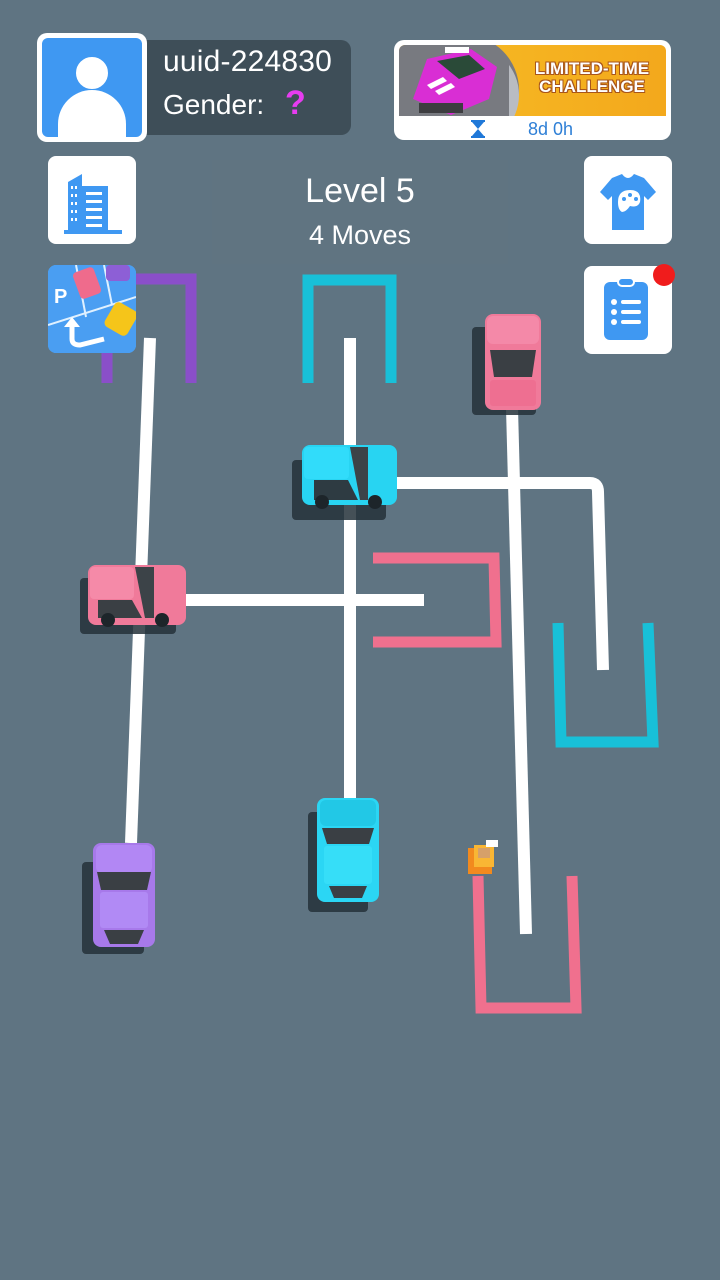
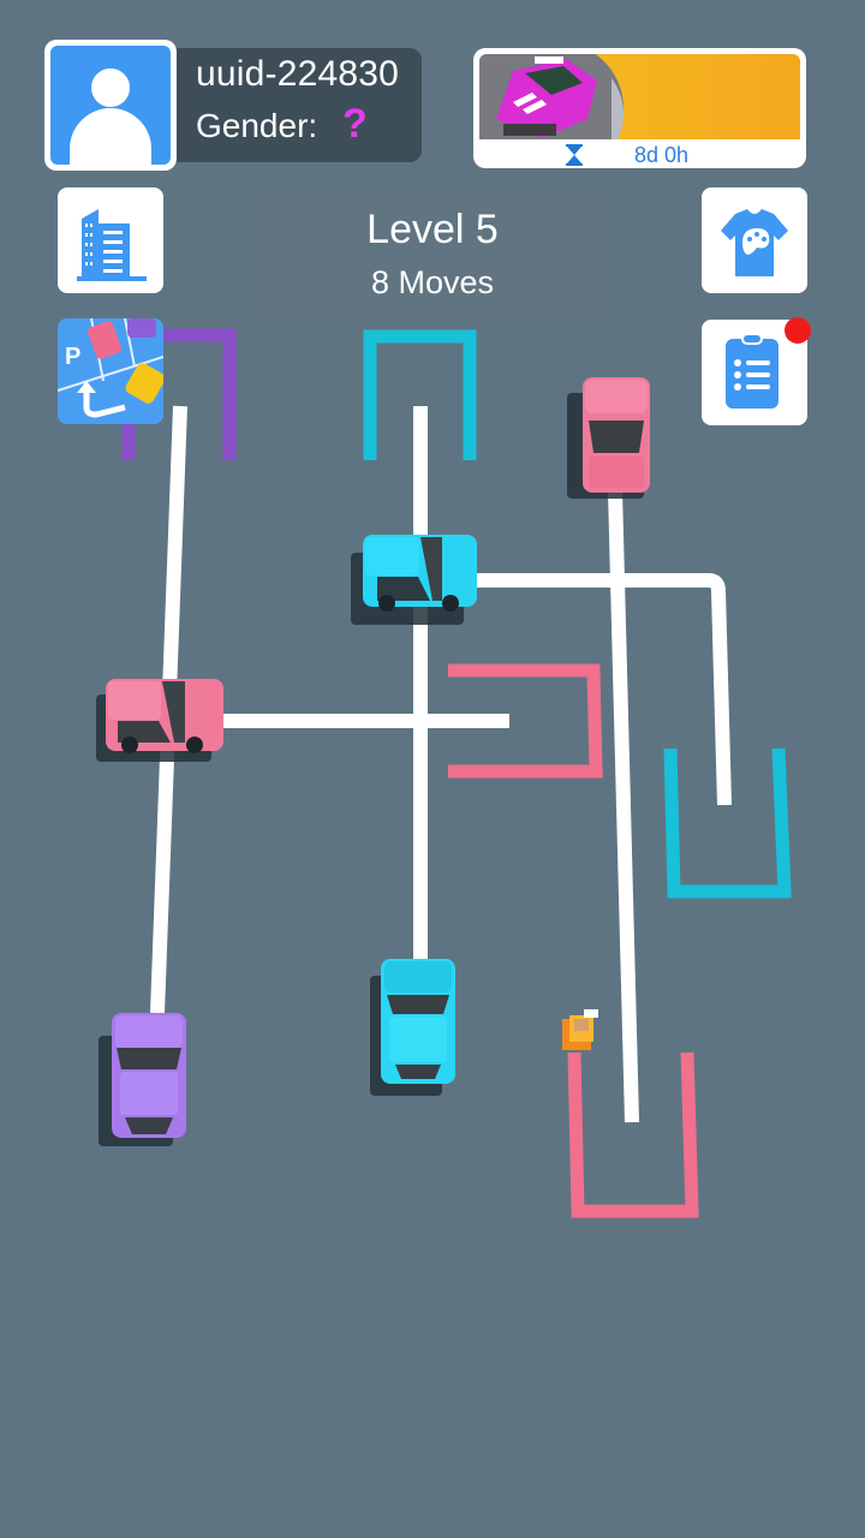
  uuid-224830
  Gender:
  ?
- LIMITED-TIME
- CHALLENGE
  8d 0h
  P
  Level 5
- 4 Moves
+ 8 Moves
